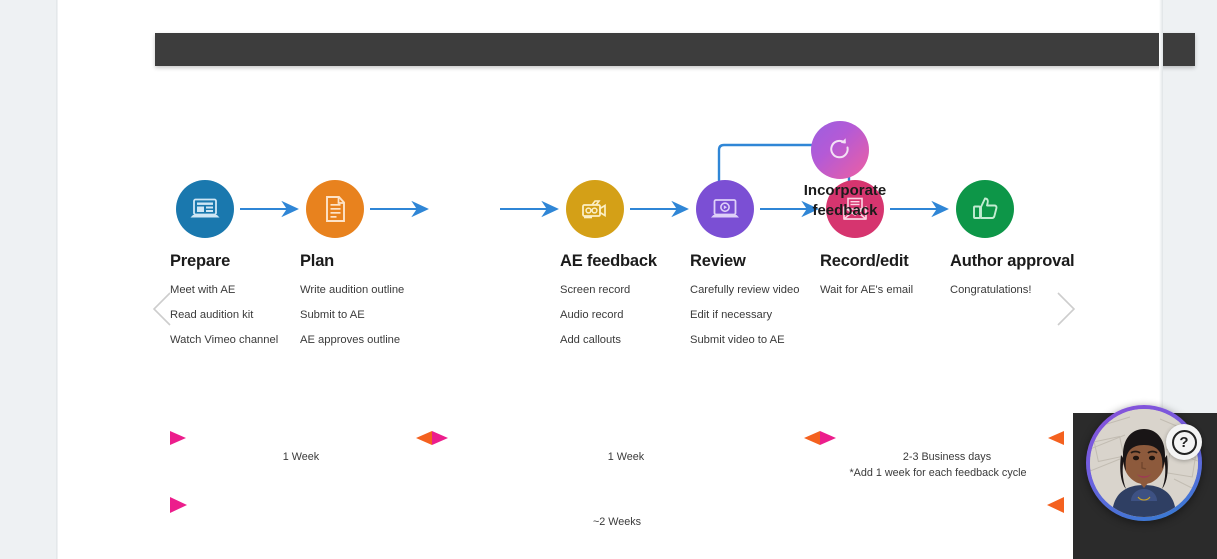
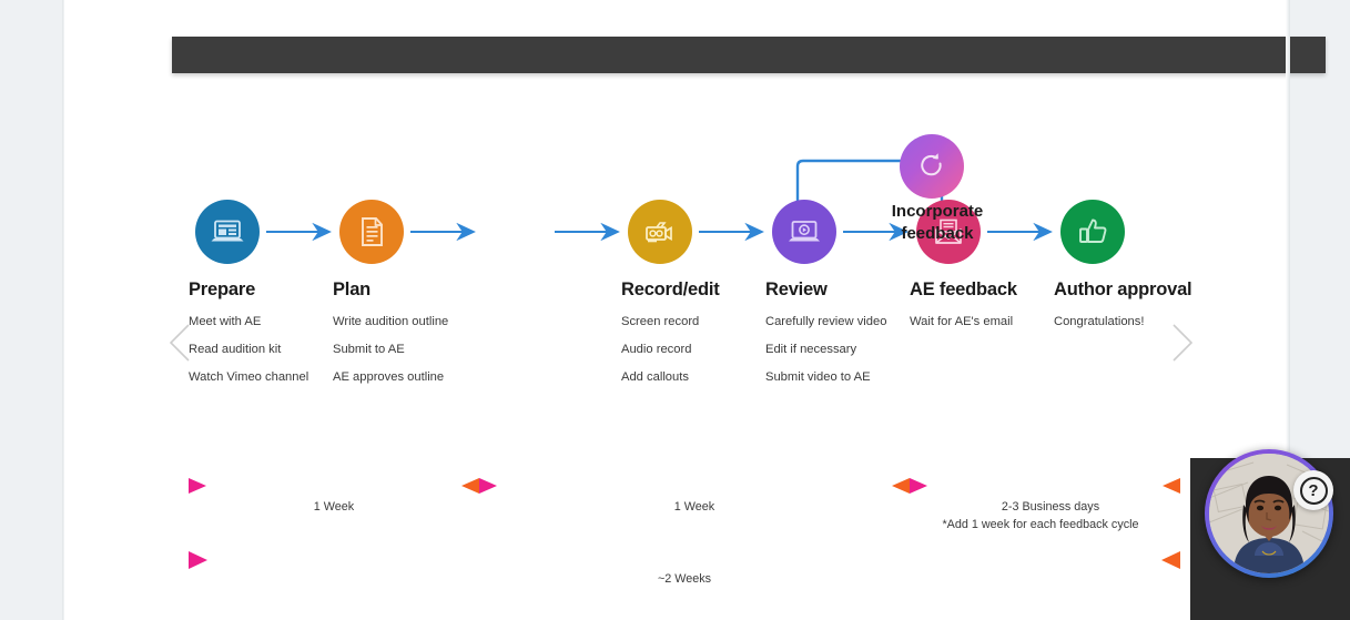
  Prepare
  Meet with AE
  Read audition kit
  Watch Vimeo channel
  Plan
  Write audition outline
  Submit to AE
  AE approves outline
- AE feedback
+ Record/edit
  Screen record
  Audio record
  Add callouts
  Review
  Carefully review video
  Edit if necessary
  Submit video to AE
- Record/edit
+ AE feedback
  Wait for AE's email
  Author approval
  Congratulations!
  Incorporate
  feedback
  1 Week
  1 Week
  2-3 Business days
  *Add 1 week for each feedback cycle
  ~2 Weeks
  ?
